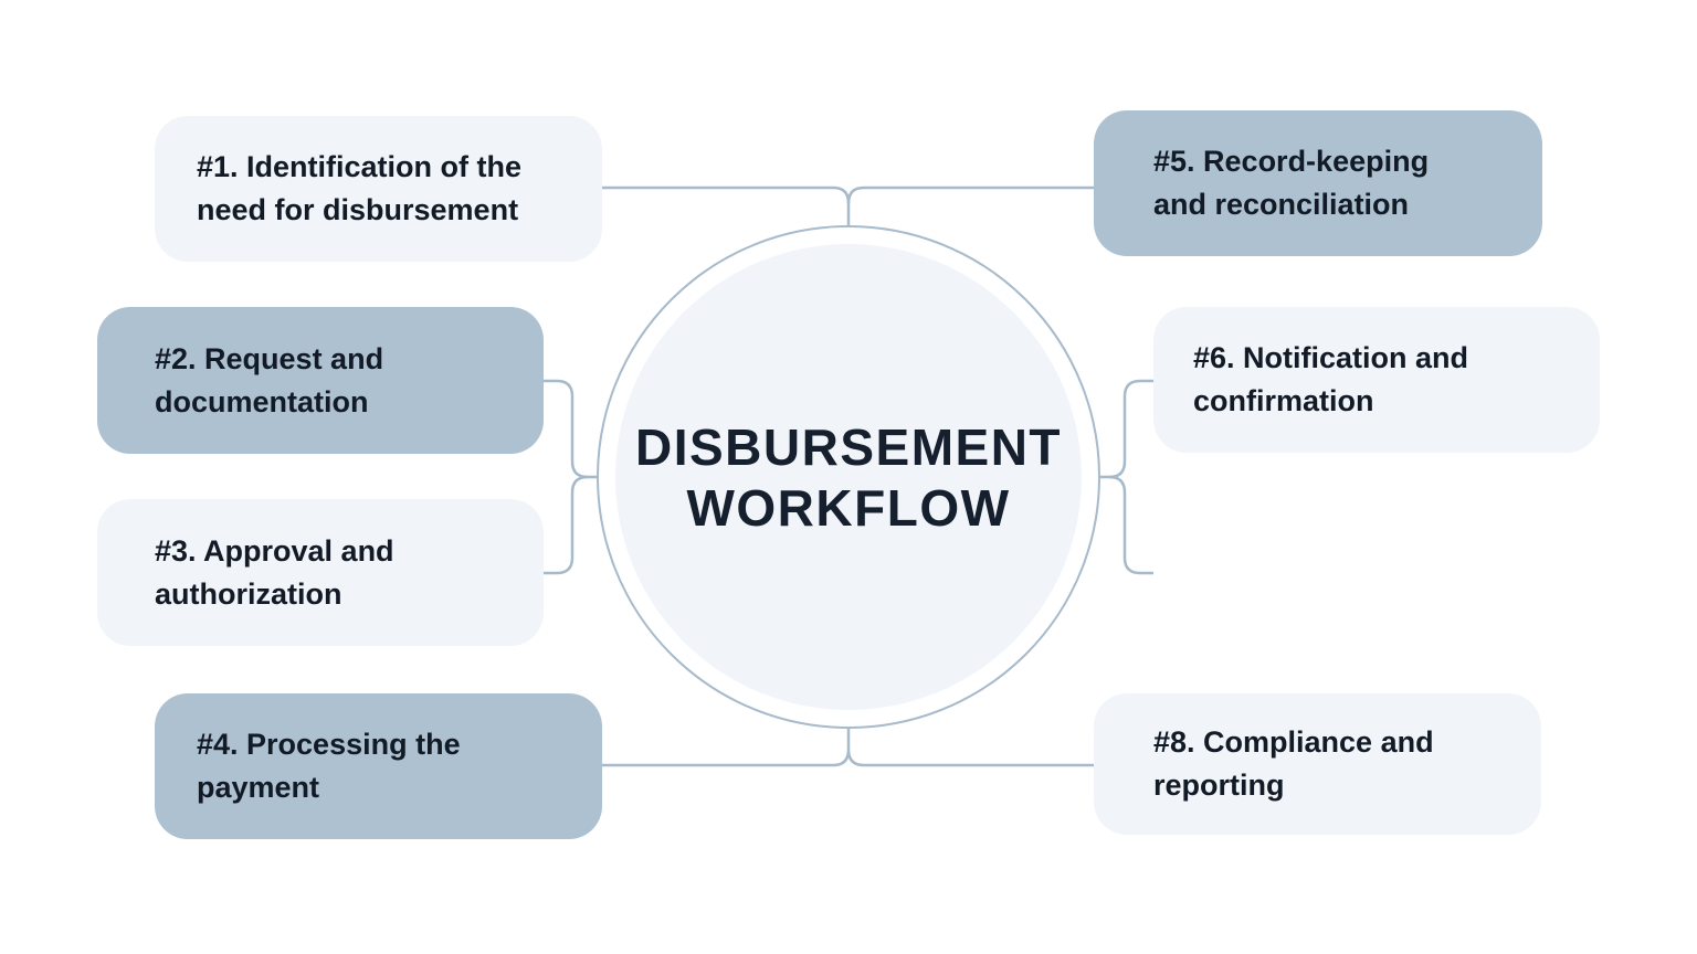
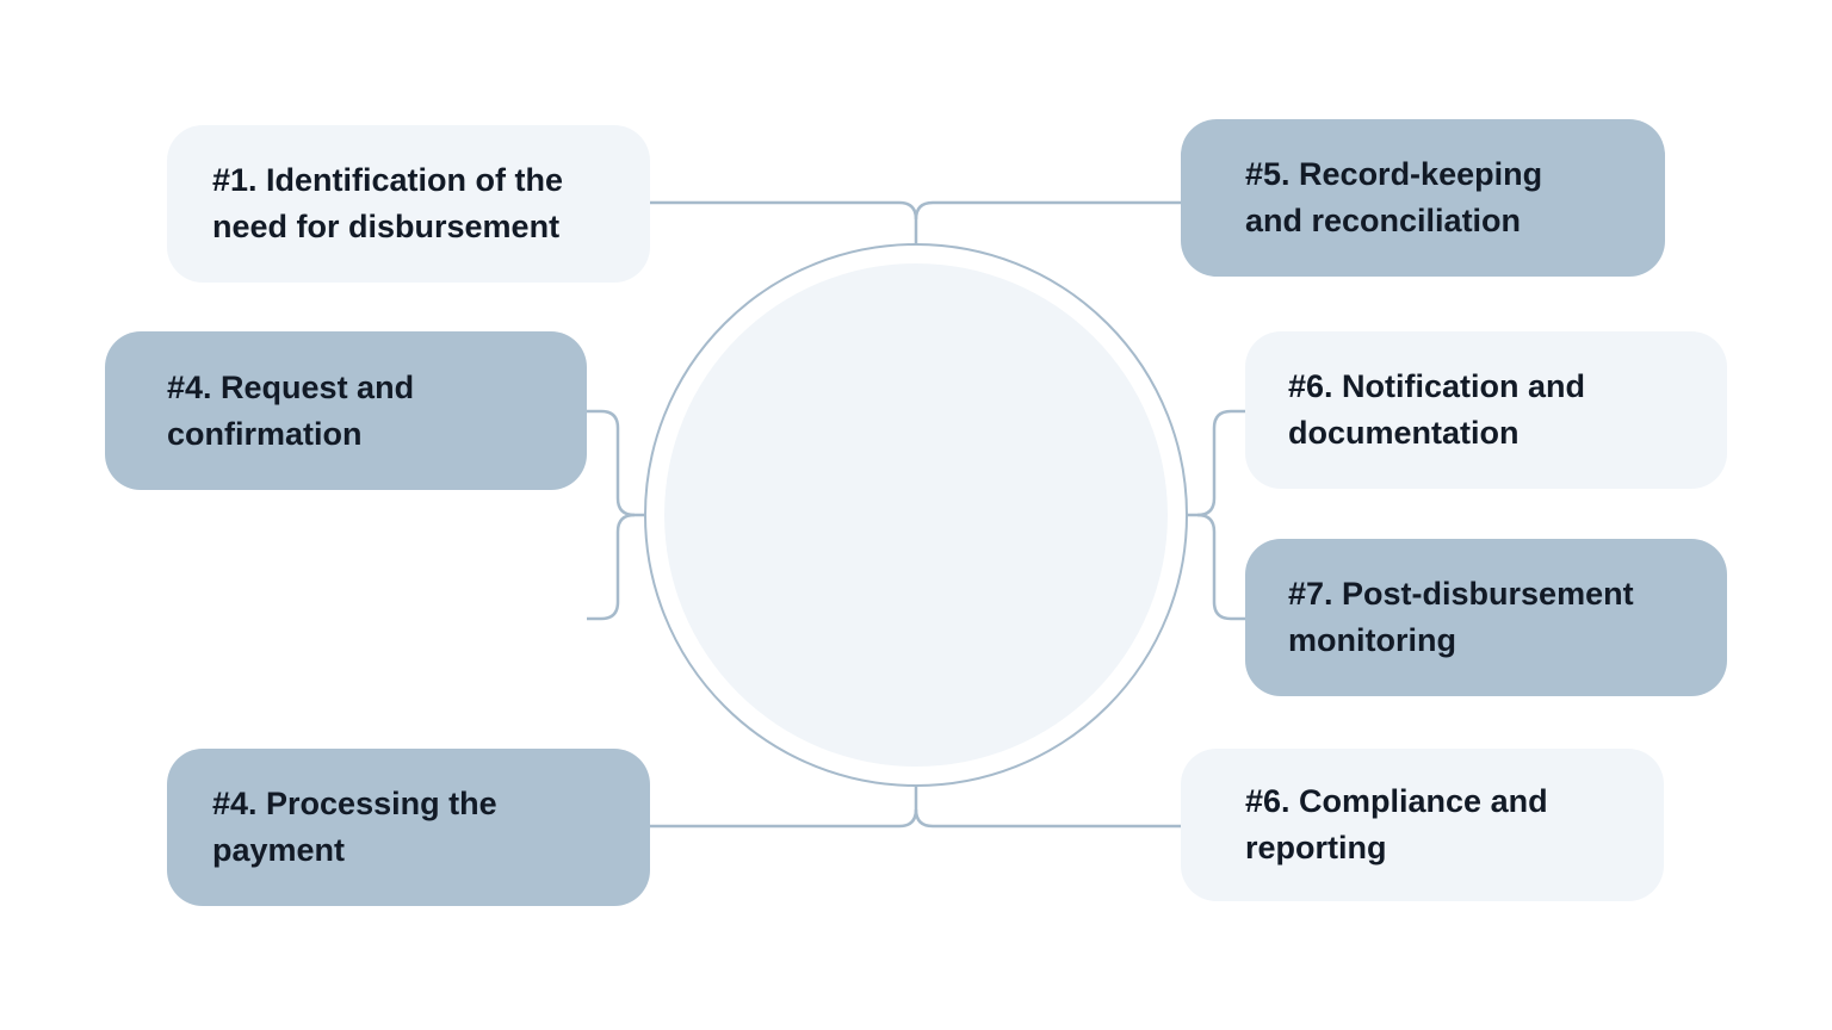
- DISBURSEMENT
- WORKFLOW
  #1. Identification of the
  need for disbursement
- #2. Request and
+ #4. Request and
- documentation
+ confirmation
- #3. Approval and
- authorization
  #4. Processing the
  payment
  #5. Record-keeping
  and reconciliation
  #6. Notification and
- confirmation
+ documentation
+ #7. Post-disbursement
+ monitoring
- #8. Compliance and
+ #6. Compliance and
  reporting
